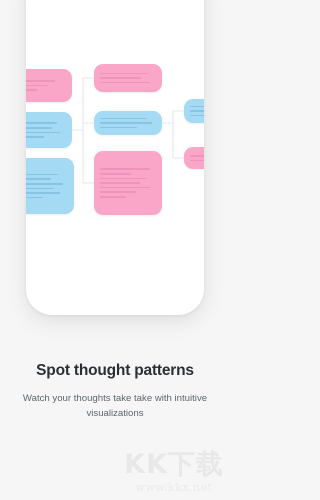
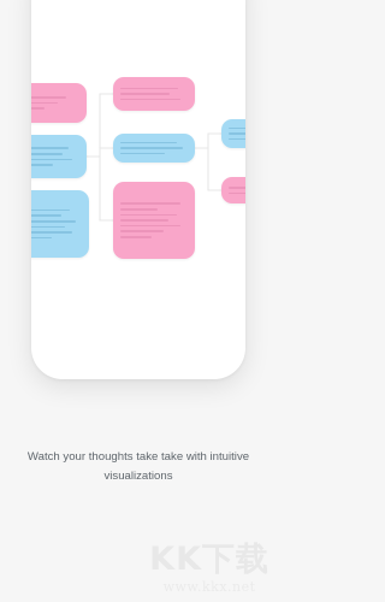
- Spot thought patterns
  Watch your thoughts take take with intuitive visualizations
